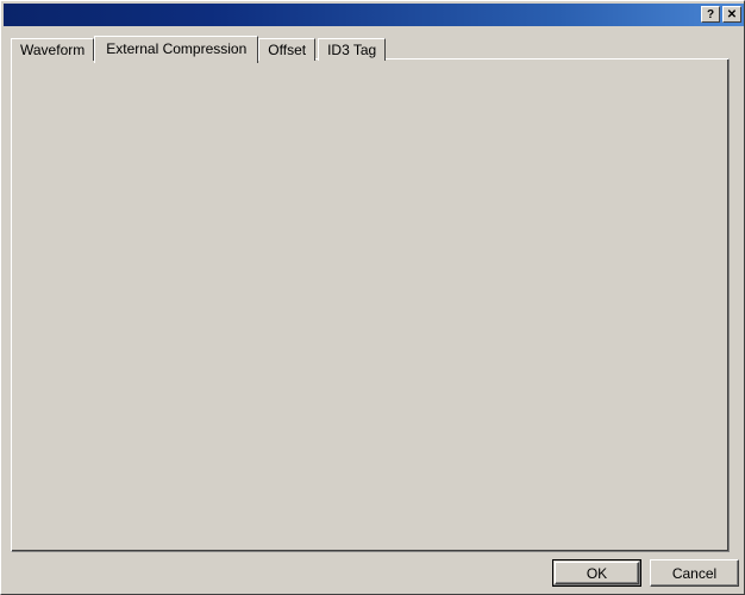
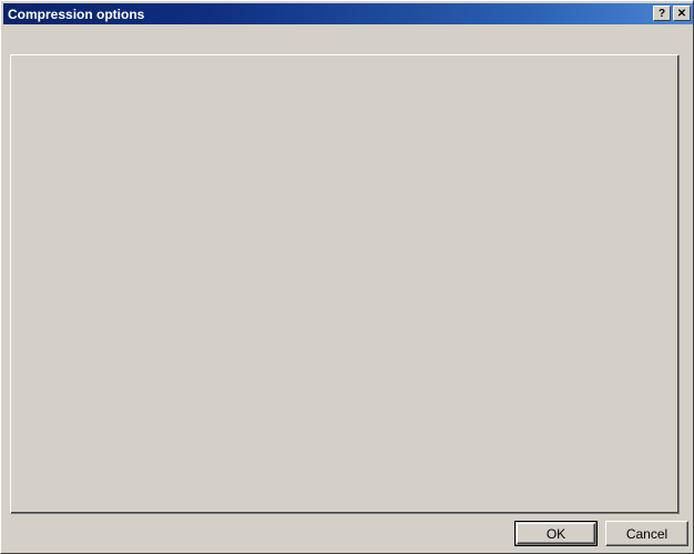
+ Compression options
  ?
  ✕
- Waveform
- External Compression
- Offset
- ID3 Tag
  OK
  Cancel
